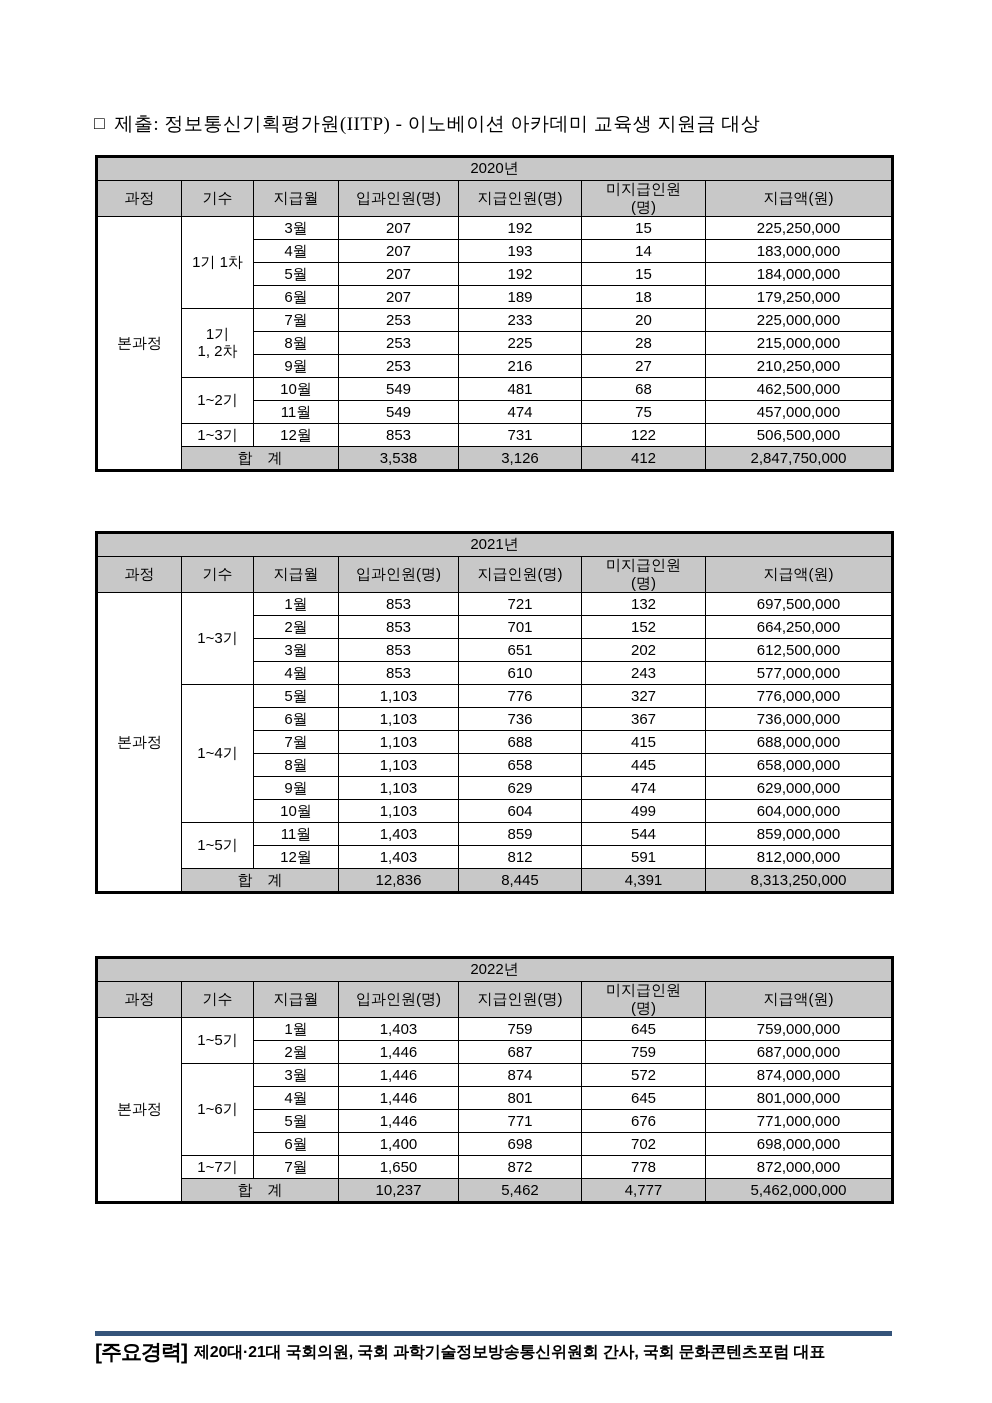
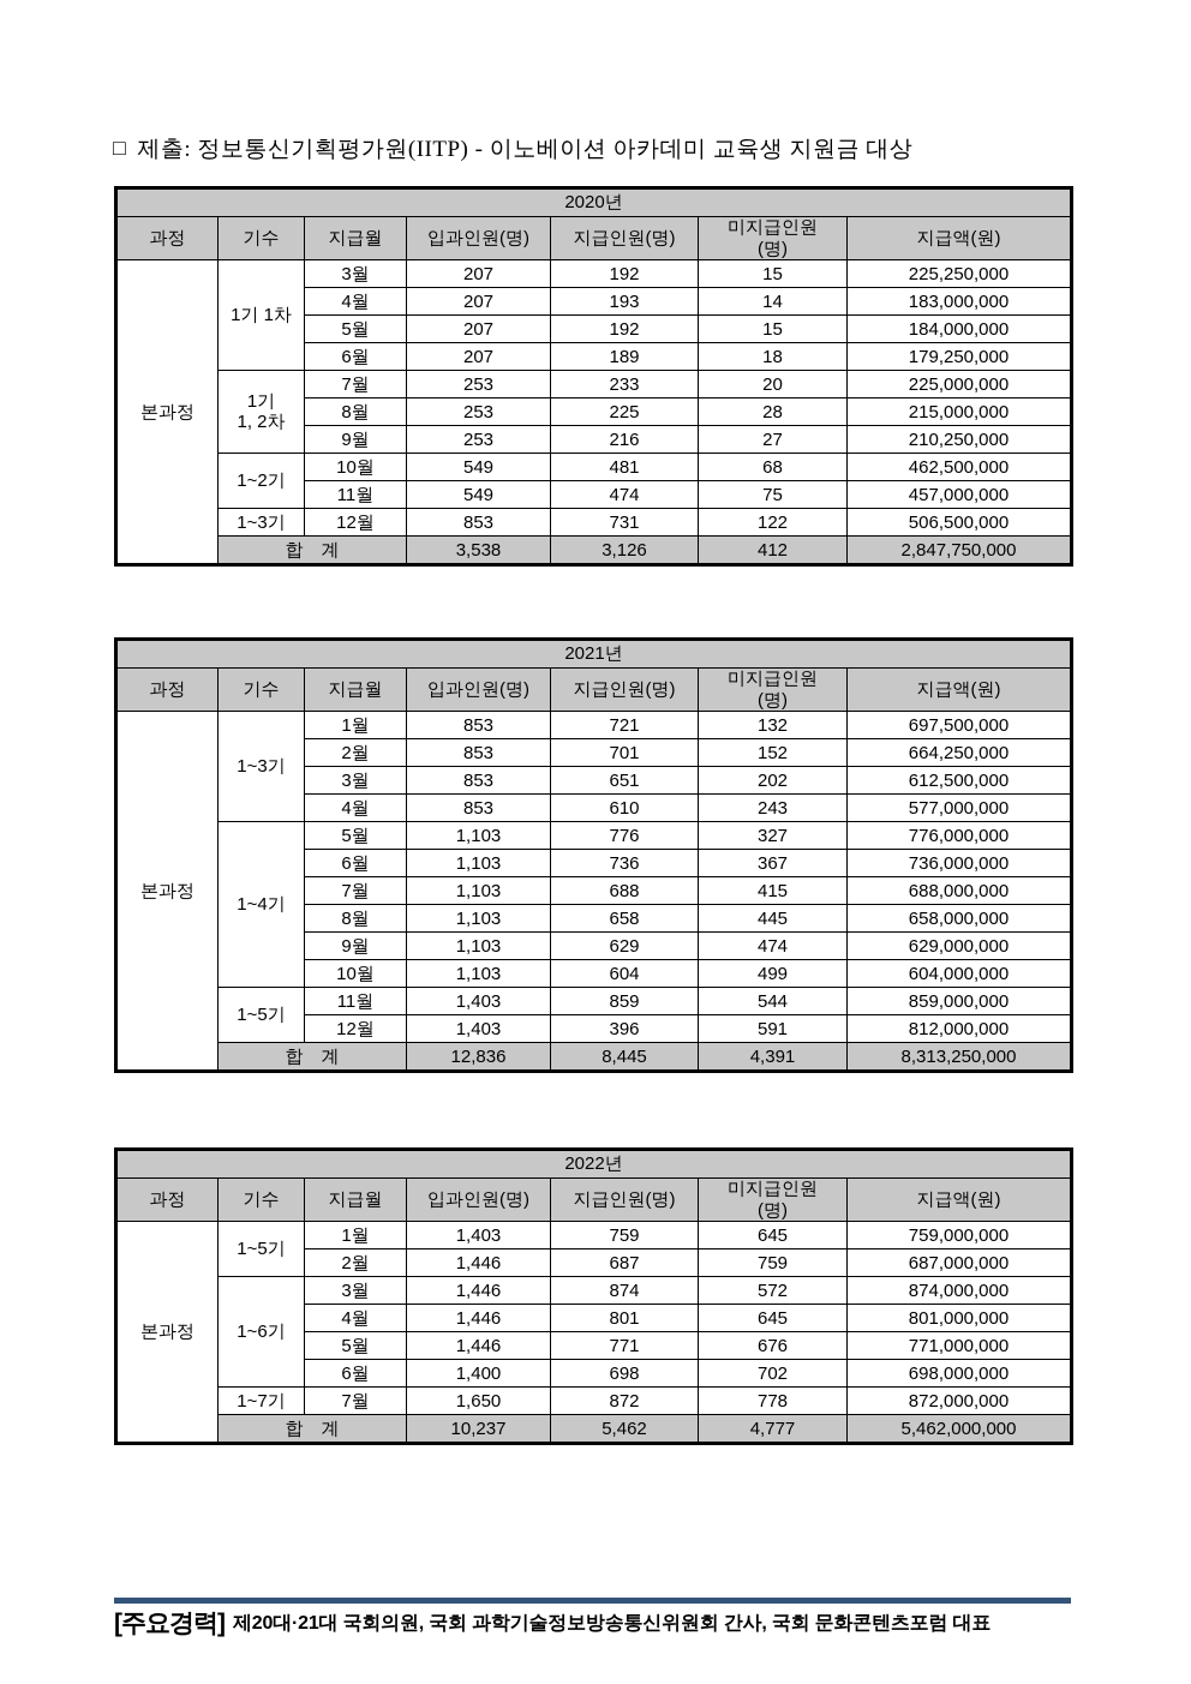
  □ 제출: 정보통신기획평가원(IITP) - 이노베이션 아카데미 교육생 지원금 대상
  2020년
  과정	기수	지급월	입과인원(명)	지급인원(명)	미지급인원 (명)	지급액(원)
  본과정	1기 1차	3월	207	192	15	225,250,000
  4월	207	193	14	183,000,000
  5월	207	192	15	184,000,000
  6월	207	189	18	179,250,000
  1기 1, 2차	7월	253	233	20	225,000,000
  8월	253	225	28	215,000,000
  9월	253	216	27	210,250,000
  1~2기	10월	549	481	68	462,500,000
  11월	549	474	75	457,000,000
  1~3기	12월	853	731	122	506,500,000
  합 계	3,538	3,126	412	2,847,750,000
  2021년
  과정	기수	지급월	입과인원(명)	지급인원(명)	미지급인원 (명)	지급액(원)
  본과정	1~3기	1월	853	721	132	697,500,000
  2월	853	701	152	664,250,000
  3월	853	651	202	612,500,000
  4월	853	610	243	577,000,000
  1~4기	5월	1,103	776	327	776,000,000
  6월	1,103	736	367	736,000,000
  7월	1,103	688	415	688,000,000
  8월	1,103	658	445	658,000,000
  9월	1,103	629	474	629,000,000
  10월	1,103	604	499	604,000,000
  1~5기	11월	1,403	859	544	859,000,000
- 12월	1,403	812	591	812,000,000
+ 12월	1,403	396	591	812,000,000
  합 계	12,836	8,445	4,391	8,313,250,000
  2022년
  과정	기수	지급월	입과인원(명)	지급인원(명)	미지급인원 (명)	지급액(원)
  본과정	1~5기	1월	1,403	759	645	759,000,000
  2월	1,446	687	759	687,000,000
  1~6기	3월	1,446	874	572	874,000,000
  4월	1,446	801	645	801,000,000
  5월	1,446	771	676	771,000,000
  6월	1,400	698	702	698,000,000
  1~7기	7월	1,650	872	778	872,000,000
  합 계	10,237	5,462	4,777	5,462,000,000
  [주요경력] 제20대·21대 국회의원, 국회 과학기술정보방송통신위원회 간사, 국회 문화콘텐츠포럼 대표
